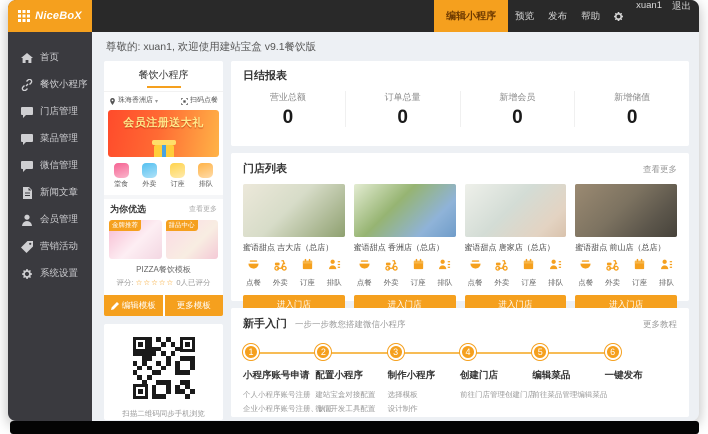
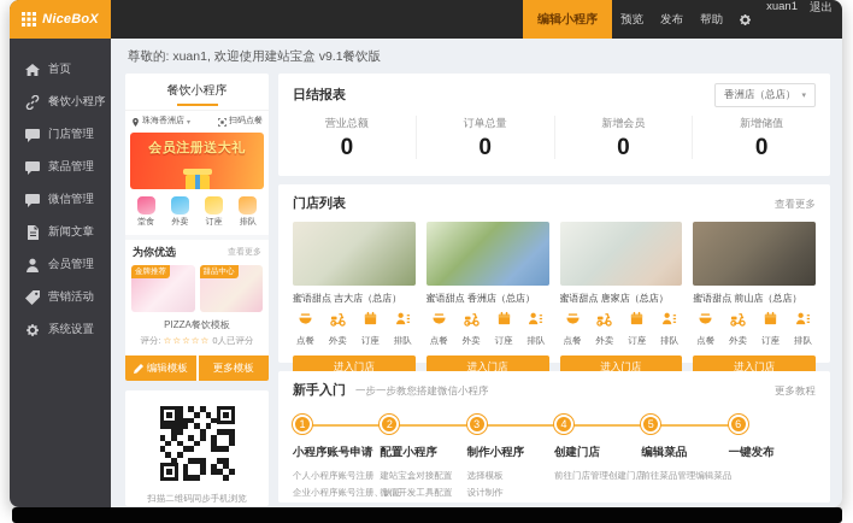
  NiceBoX
  编辑小程序
  预览
  发布
  帮助
  xuan1
  退出
  首页
  餐饮小程序
  门店管理
  菜品管理
  微信管理
  新闻文章
  会员管理
  营销活动
  系统设置
  尊敬的: xuan1, 欢迎使用建站宝盒 v9.1餐饮版
  餐饮小程序
  会员注册送大礼
  为你优选
  PIZZA餐饮模板
  评分: ☆☆☆☆☆ 0人已评分
  编辑模板
  更多模板
  扫描二维码同步手机浏览
  日结报表
+ 香洲店（总店）
  营业总额
  0
  订单总量
  0
  新增会员
  0
  新增储值
  0
  门店列表
  查看更多
  蜜语甜点 吉大店（总店）
  点餐
  外卖
  订座
  排队
  进入门店
  蜜语甜点 香洲店（总店）
  点餐
  外卖
  订座
  排队
  进入门店
  蜜语甜点 唐家店（总店）
  点餐
  外卖
  订座
  排队
  进入门店
  蜜语甜点 前山店（总店）
  点餐
  外卖
  订座
  排队
  进入门店
  新手入门
  一步一步教您搭建微信小程序
  更多教程
  1
  小程序账号申请
  个人小程序账号注册
  企业小程序账号注册、
  2
  配置小程序
  建站宝盒对接配置
  微信开发工具配置
  3
  制作小程序
  选择模板
  设计制作
  4
  创建门店
  前往门店管理创建门店
  5
  编辑菜品
  前往菜品管理编辑菜品
  6
  一键发布
